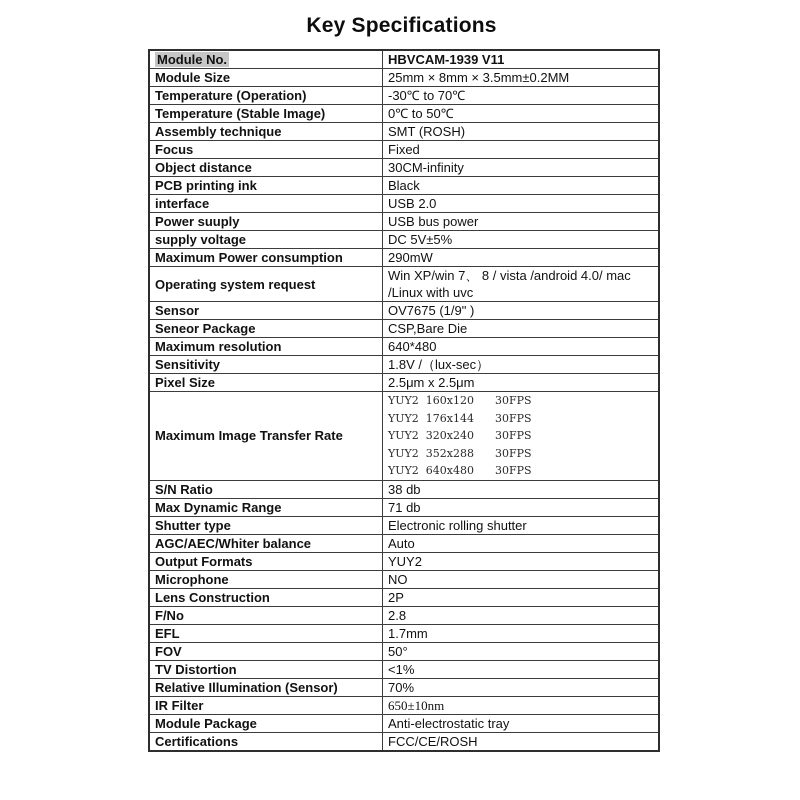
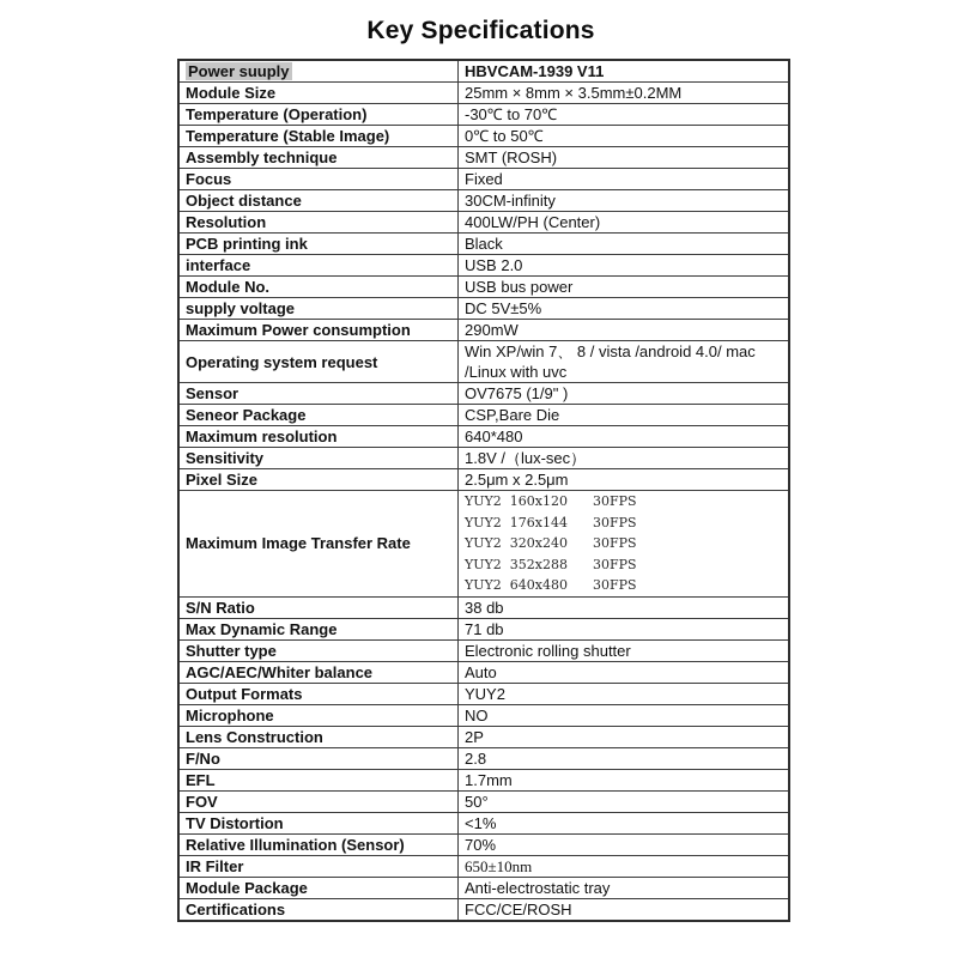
  Key Specifications
- Module No.	HBVCAM-1939 V11
+ Power suuply	HBVCAM-1939 V11
  Module Size	25mm × 8mm × 3.5mm±0.2MM
  Temperature (Operation)	-30℃ to 70℃
  Temperature (Stable Image)	0℃ to 50℃
  Assembly technique	SMT (ROSH)
  Focus	Fixed
  Object distance	30CM-infinity
+ Resolution	400LW/PH (Center)
  PCB printing ink	Black
  interface	USB 2.0
- Power suuply	USB bus power
+ Module No.	USB bus power
  supply voltage	DC 5V±5%
  Maximum Power consumption	290mW
  Operating system request	Win XP/win 7、 8 / vista /android 4.0/ mac /Linux with uvc
  Sensor	OV7675 (1/9" )
  Seneor Package	CSP,Bare Die
  Maximum resolution	640*480
  Sensitivity	1.8V /（lux-sec）
  Pixel Size	2.5μm x 2.5μm
  Maximum Image Transfer Rate	YUY2 160x120 30FPSYUY2 176x144 30FPSYUY2 320x240 30FPSYUY2 352x288 30FPSYUY2 640x480 30FPS
  S/N Ratio	38 db
  Max Dynamic Range	71 db
  Shutter type	Electronic rolling shutter
  AGC/AEC/Whiter balance	Auto
  Output Formats	YUY2
  Microphone	NO
  Lens Construction	2P
  F/No	2.8
  EFL	1.7mm
  FOV	50°
  TV Distortion	<1%
  Relative Illumination (Sensor)	70%
  IR Filter	650±10nm
  Module Package	Anti-electrostatic tray
  Certifications	FCC/CE/ROSH
